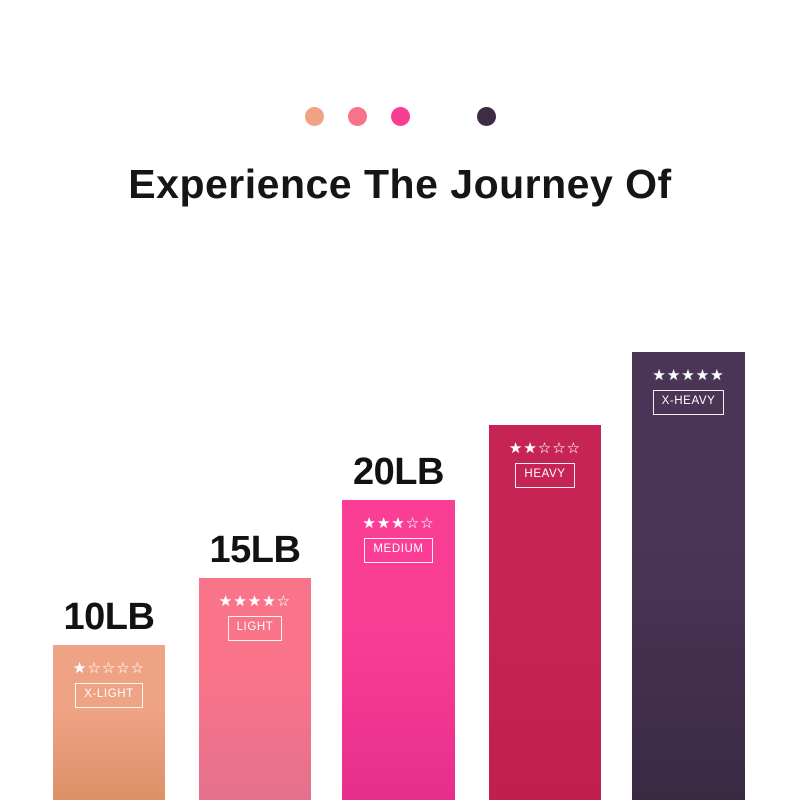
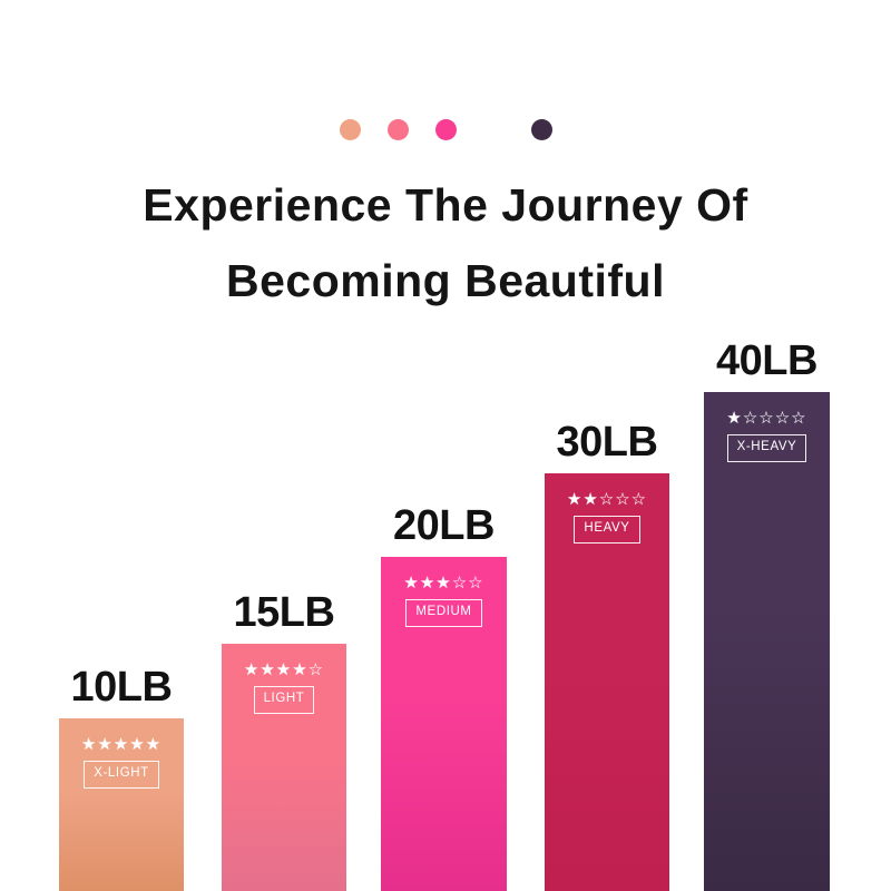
  Experience The Journey Of
+ Becoming Beautiful
  10LB
- ★☆☆☆☆
+ ★★★★★
  X-LIGHT
  15LB
  ★★★★☆
  LIGHT
  20LB
  ★★★☆☆
  MEDIUM
+ 30LB
  ★★☆☆☆
  HEAVY
+ 40LB
- ★★★★★
+ ★☆☆☆☆
  X-HEAVY
